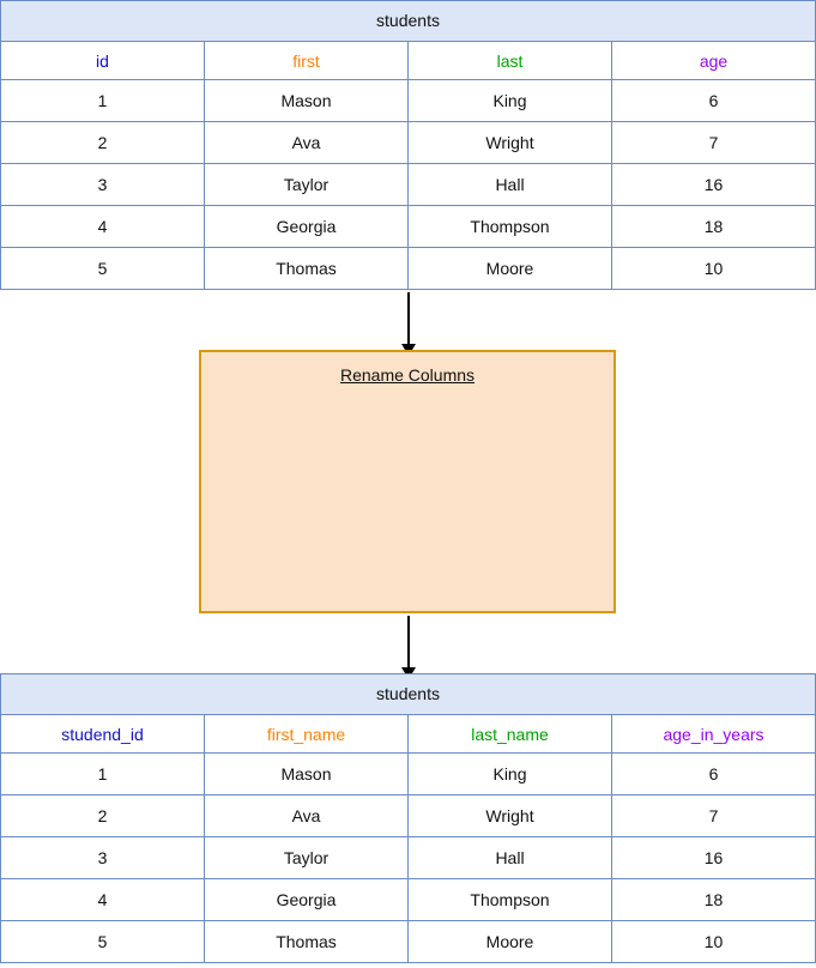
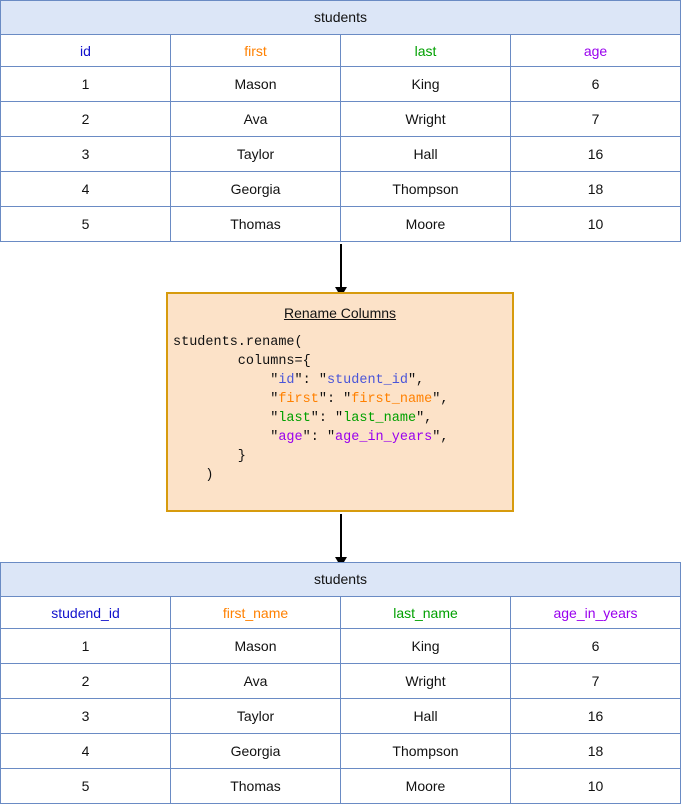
  students
  id	first	last	age
  1	Mason	King	6
  2	Ava	Wright	7
  3	Taylor	Hall	16
  4	Georgia	Thompson	18
  5	Thomas	Moore	10
  Rename Columns
+ students.rename( columns={ "id": "student_id", "first": "first_name", "last": "last_name", "age": "age_in_years", } )
  students
  studend_id	first_name	last_name	age_in_years
  1	Mason	King	6
  2	Ava	Wright	7
  3	Taylor	Hall	16
  4	Georgia	Thompson	18
  5	Thomas	Moore	10
